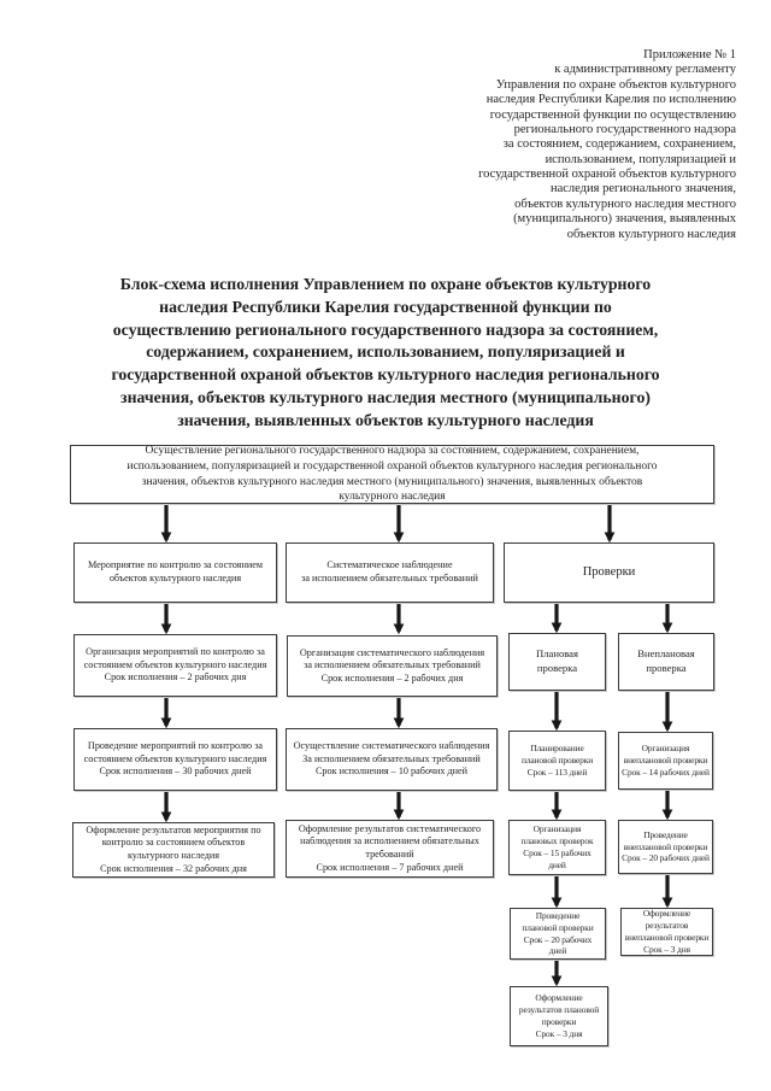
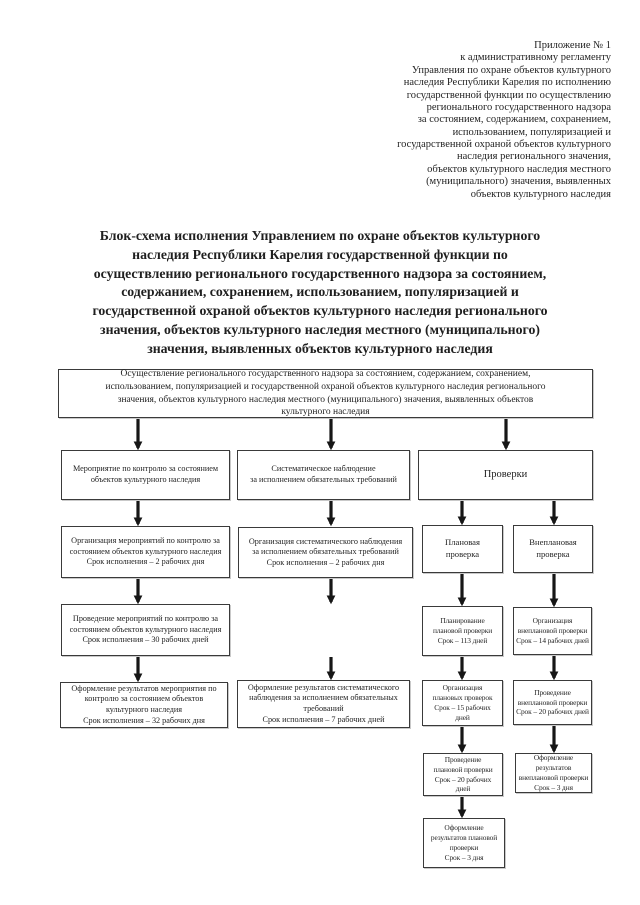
  Приложение № 1
  к административному регламенту
  Управления по охране объектов культурного
  наследия Республики Карелия по исполнению
  государственной функции по осуществлению
  регионального государственного надзора
  за состоянием, содержанием, сохранением,
  использованием, популяризацией и
  государственной охраной объектов культурного
  наследия регионального значения,
  объектов культурного наследия местного
  (муниципального) значения, выявленных
  объектов культурного наследия
  Блок-схема исполнения Управлением по охране объектов культурного
  наследия Республики Карелия государственной функции по
  осуществлению регионального государственного надзора за состоянием,
  содержанием, сохранением, использованием, популяризацией и
  государственной охраной объектов культурного наследия регионального
  значения, объектов культурного наследия местного (муниципального)
  значения, выявленных объектов культурного наследия
  Осуществление регионального государственного надзора за состоянием, содержанием, сохранением,
  использованием, популяризацией и государственной охраной объектов культурного наследия регионального
  значения, объектов культурного наследия местного (муниципального) значения, выявленных объектов
  культурного наследия
  Мероприятие по контролю за состоянием
  объектов культурного наследия
  Систематическое наблюдение
  за исполнением обязательных требований
  Проверки
  Организация мероприятий по контролю за
  состоянием объектов культурного наследия
  Срок исполнения – 2 рабочих дня
  Организация систематического наблюдения
  за исполнением обязательных требований
  Срок исполнения – 2 рабочих дня
  Плановая
  проверка
  Внеплановая
  проверка
  Проведение мероприятий по контролю за
  состоянием объектов культурного наследия
  Срок исполнения – 30 рабочих дней
- Осуществление систематического наблюдения
- За исполнением обязательных требований
- Срок исполнения – 10 рабочих дней
  Планирование
  плановой проверки
  Срок – 113 дней
  Организация
  внеплановой проверки
  Срок – 14 рабочих дней
  Оформление результатов мероприятия по
  контролю за состоянием объектов
  культурного наследия
  Срок исполнения – 32 рабочих дня
  Оформление результатов систематического
  наблюдения за исполнением обязательных
  требований
  Срок исполнения – 7 рабочих дней
  Организация
  плановых проверок
  Срок – 15 рабочих
  дней
  Проведение
  внеплановой проверки
  Срок – 20 рабочих дней
  Проведение
  плановой проверки
  Срок – 20 рабочих
  дней
  Оформление
  результатов
  внеплановой проверки
  Срок – 3 дня
  Оформление
  результатов плановой
  проверки
  Срок – 3 дня
